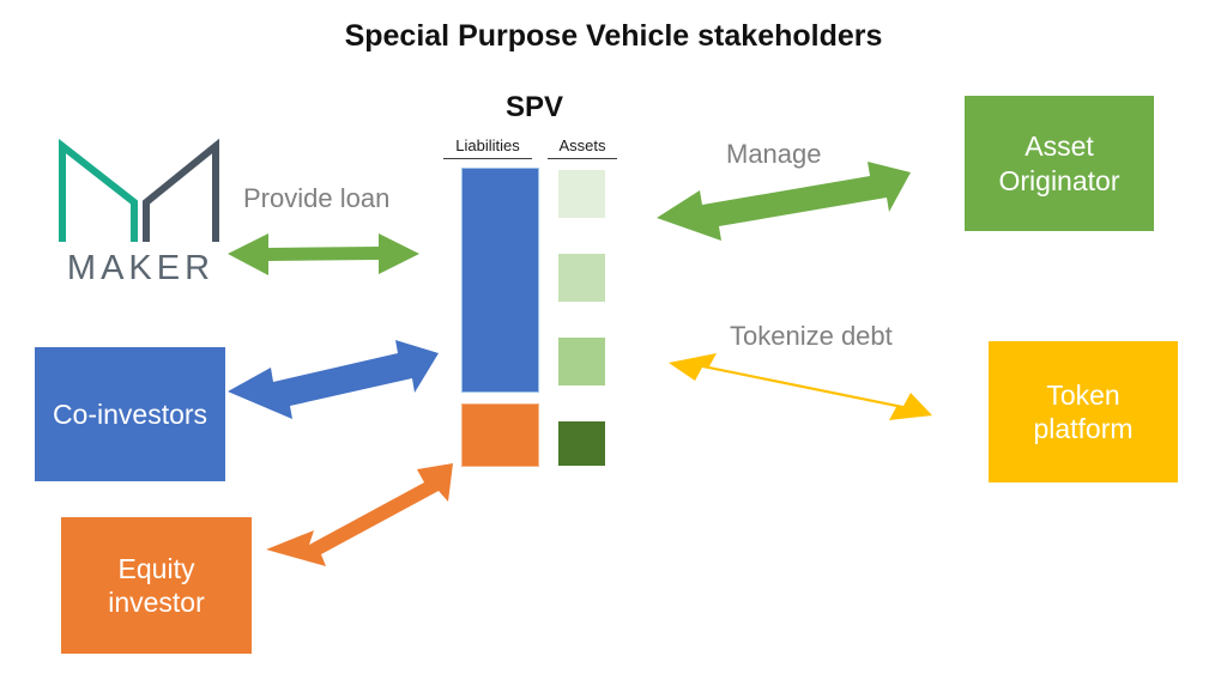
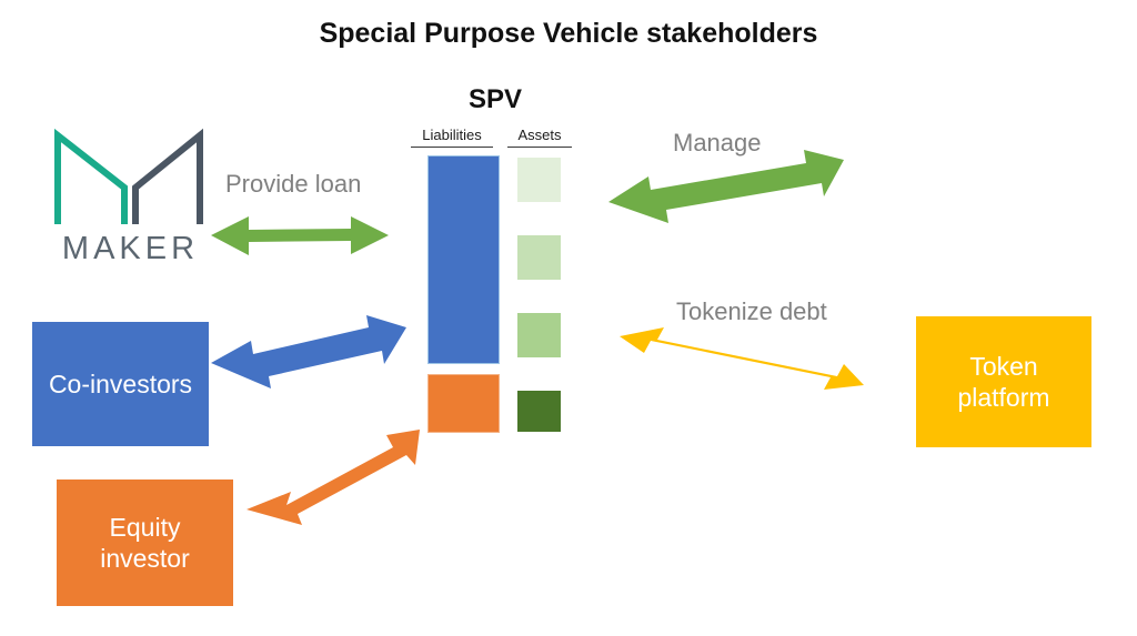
  Special Purpose Vehicle stakeholders
  MAKER
  SPV
  Liabilities
  Assets
  Co-investors
  Equity
  investor
- Asset
- Originator
  Token
  platform
  Provide loan
  Manage
  Tokenize debt
